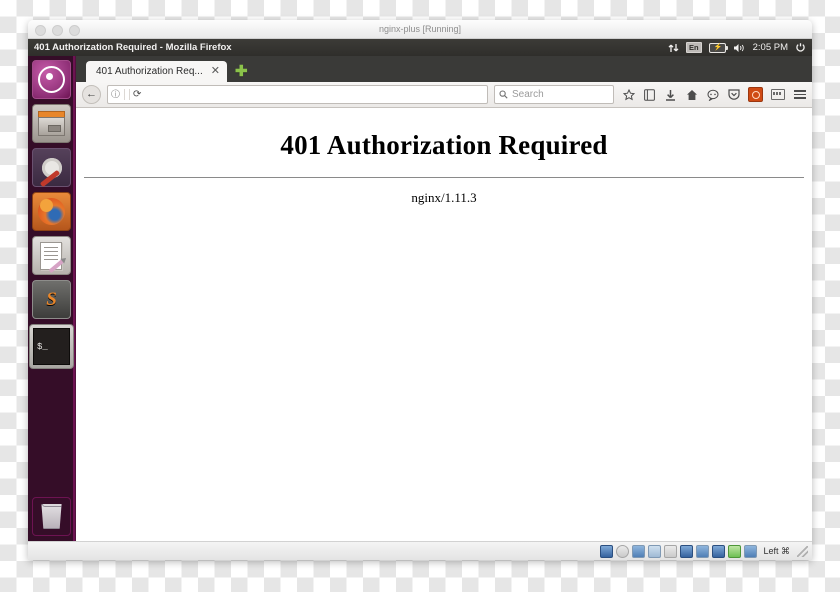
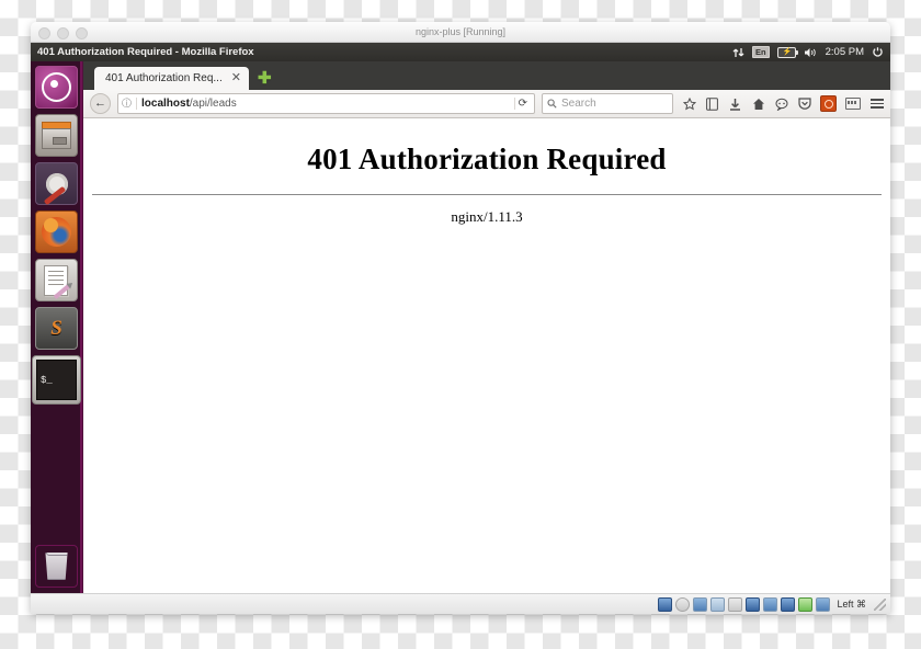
  nginx-plus [Running]
  401 Authorization Required - Mozilla Firefox
  En
  2:05 PM
  S
  $_
  401 Authorization Req...
  ✕
  ✚
  ←
  ⓘ
+ localhost/api/leads
  ⟳
  Search
  401 Authorization Required
  nginx/1.11.3
  Left ⌘
